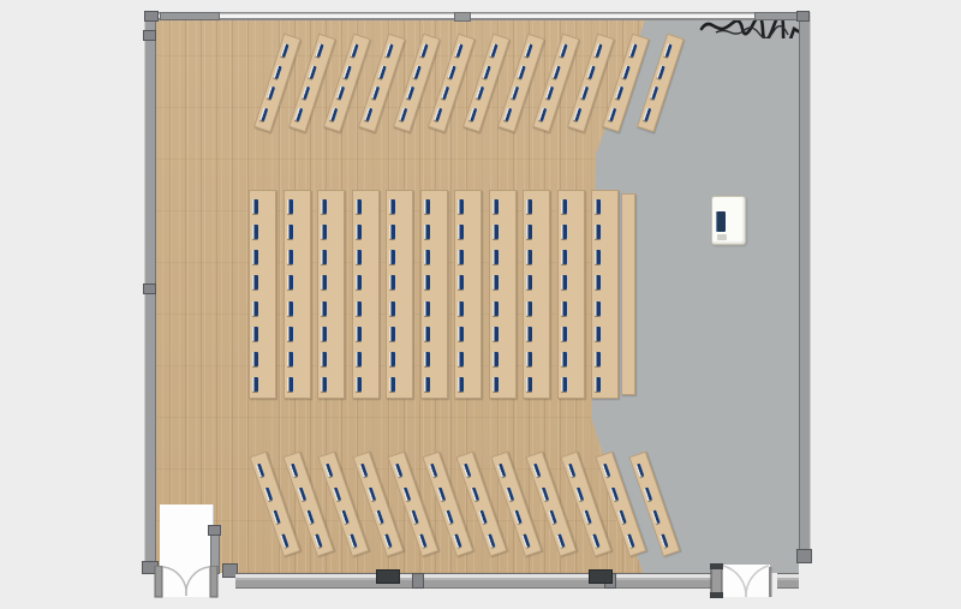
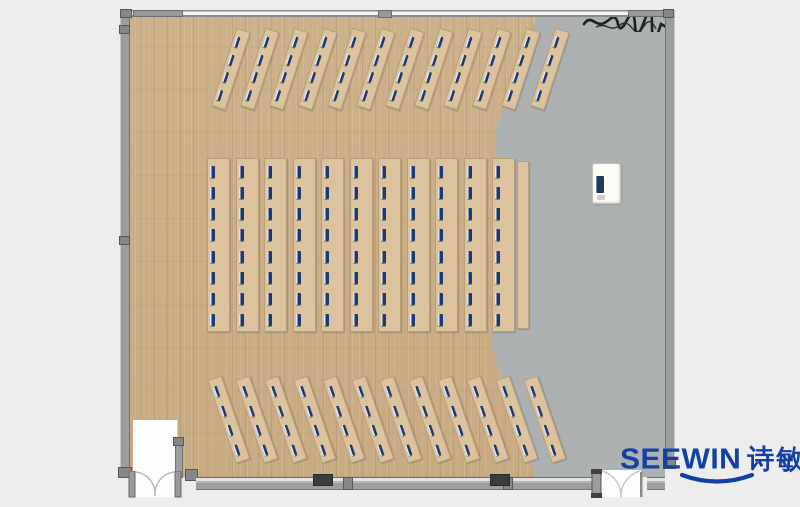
+ SEEWIN 诗敏
